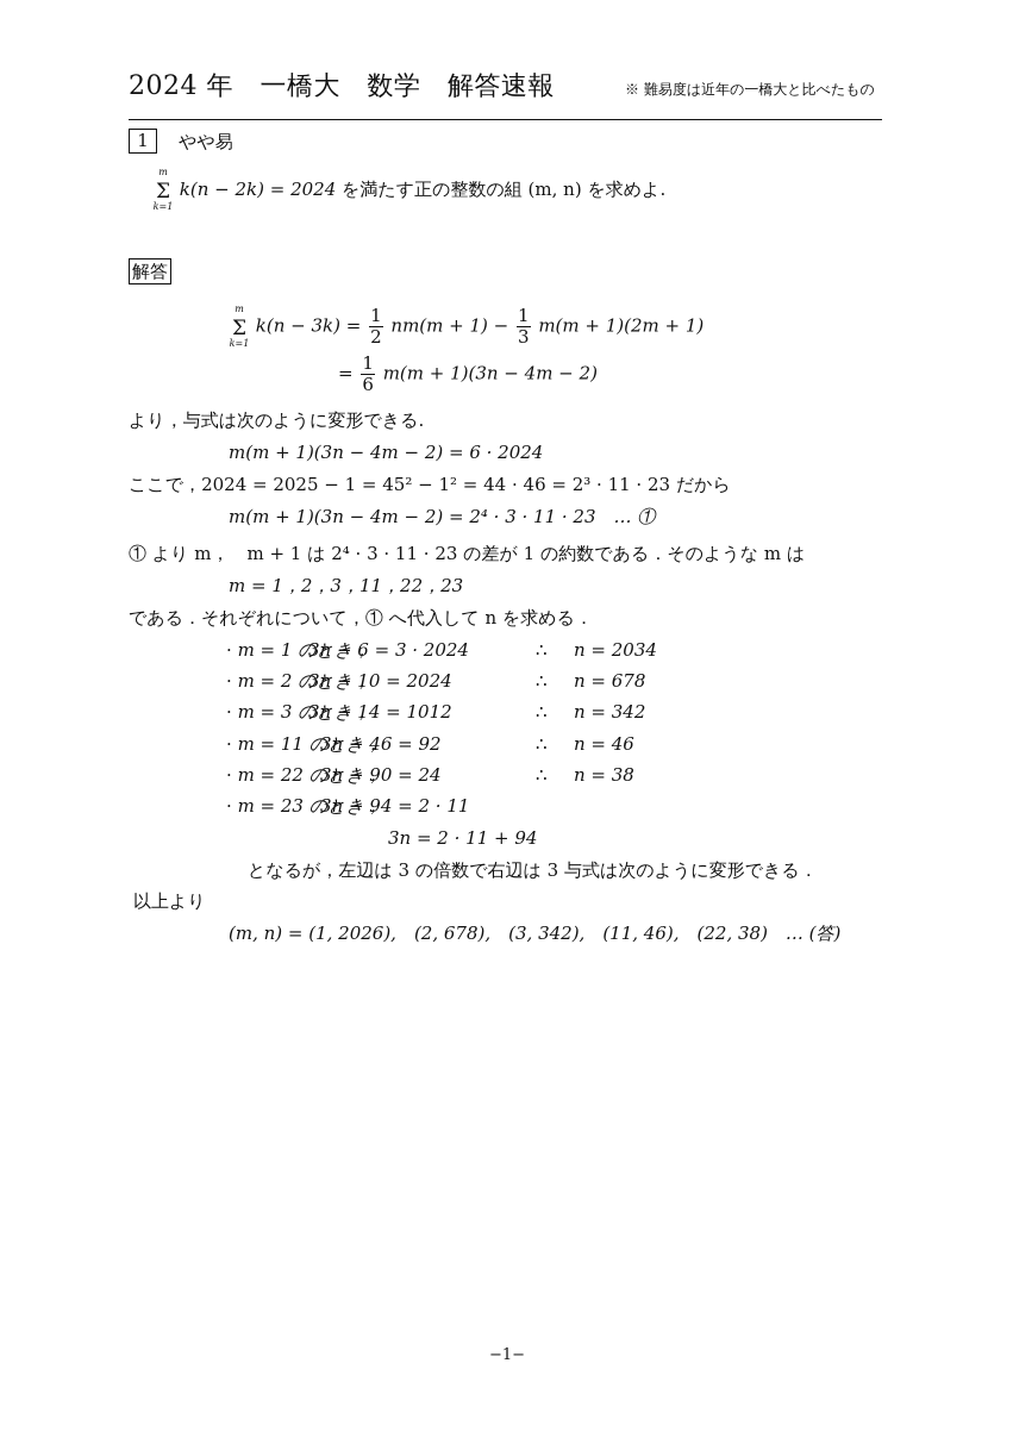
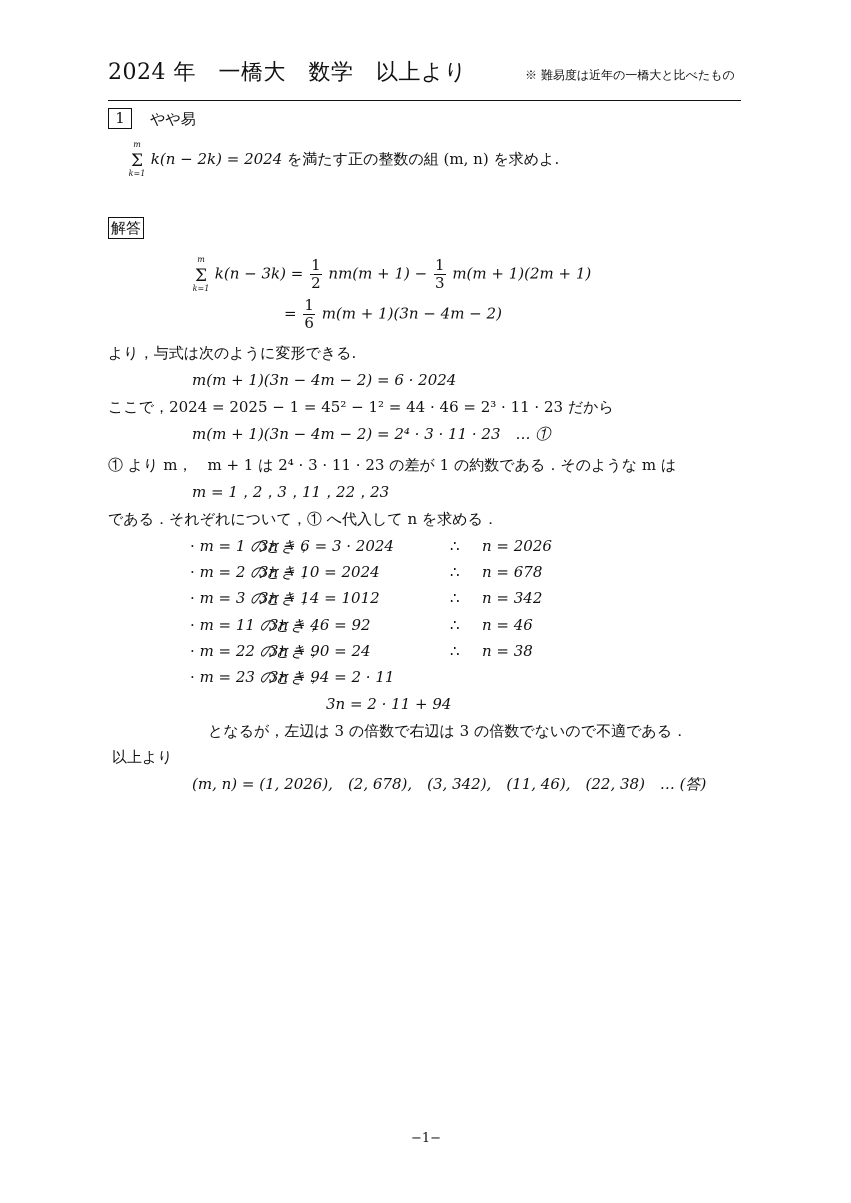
- 2024 年 一橋大 数学 解答速報
+ 2024 年 一橋大 数学 以上より
  ※ 難易度は近年の一橋大と比べたもの
  1
  やや易
  Σ
  m
  k=1
  k(n − 2k) = 2024 を満たす正の整数の組 (m, n) を求めよ.
  解答
  Σ
  m
  k=1
  k(n − 3k) =
  1
  2
  nm(m + 1) −
  1
  3
  m(m + 1)(2m + 1)
  =
  1
  6
  m(m + 1)(3n − 4m − 2)
  より，与式は次のように変形できる.
  m(m + 1)(3n − 4m − 2) = 6 · 2024
  ここで，2024 = 2025 − 1 = 45² − 1² = 44 · 46 = 2³ · 11 · 23 だから
  m(m + 1)(3n − 4m − 2) = 2⁴ · 3 · 11 · 23 … ①
  ① より m， m + 1 は 2⁴ · 3 · 11 · 23 の差が 1 の約数である．そのような m は
  m = 1，2，3，11，22，23
  である．それぞれについて，① へ代入して n を求める．
  · m = 1 のとき，
  3n − 6 = 3 · 2024
  ∴
- n = 2034
+ n = 2026
  · m = 2 のとき，
  3n − 10 = 2024
  ∴
  n = 678
  · m = 3 のとき，
  3n − 14 = 1012
  ∴
  n = 342
  · m = 11 のとき，
  3n − 46 = 92
  ∴
  n = 46
  · m = 22 のとき，
  3n − 90 = 24
  ∴
  n = 38
  · m = 23 のとき，
  3n − 94 = 2 · 11
  3n = 2 · 11 + 94
- となるが，左辺は 3 の倍数で右辺は 3 与式は次のように変形できる．
+ となるが，左辺は 3 の倍数で右辺は 3 の倍数でないので不適である．
  以上より
  (m, n) = (1, 2026), (2, 678), (3, 342), (11, 46), (22, 38) … (答)
  −1−
